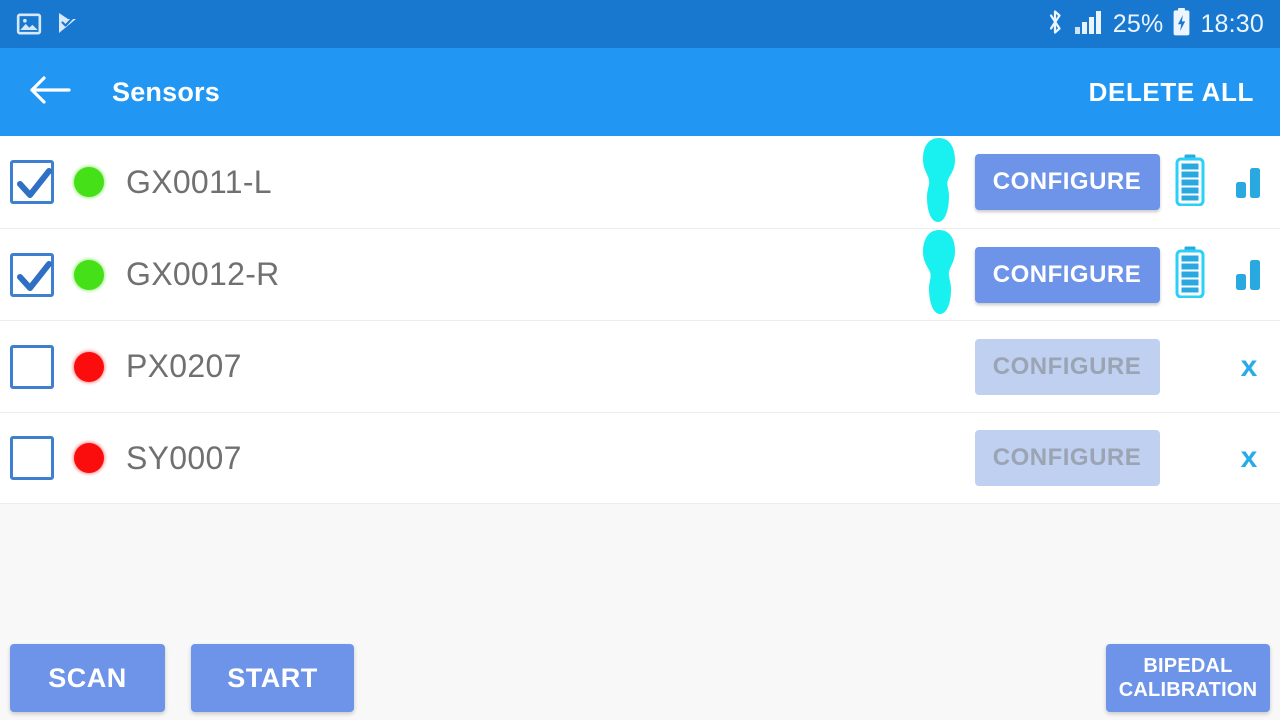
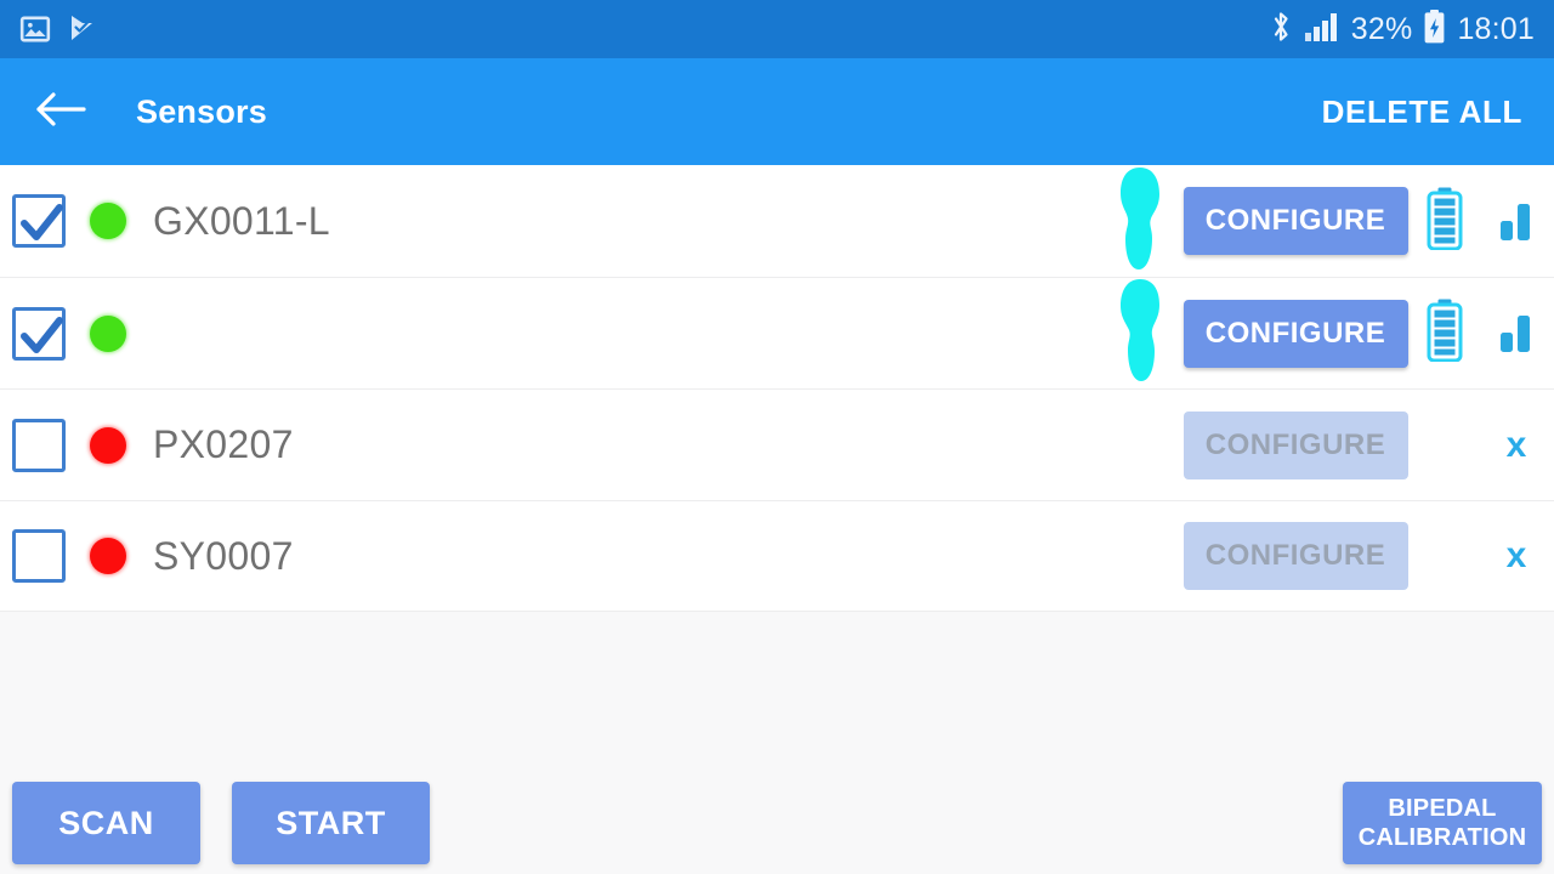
- 25%
+ 32%
- 18:30
+ 18:01
  Sensors
  DELETE ALL
  GX0011-L
  CONFIGURE
- GX0012-R
  CONFIGURE
  PX0207
  CONFIGURE
  x
  SY0007
  CONFIGURE
  x
  SCAN
  START
  BIPEDAL
  CALIBRATION
